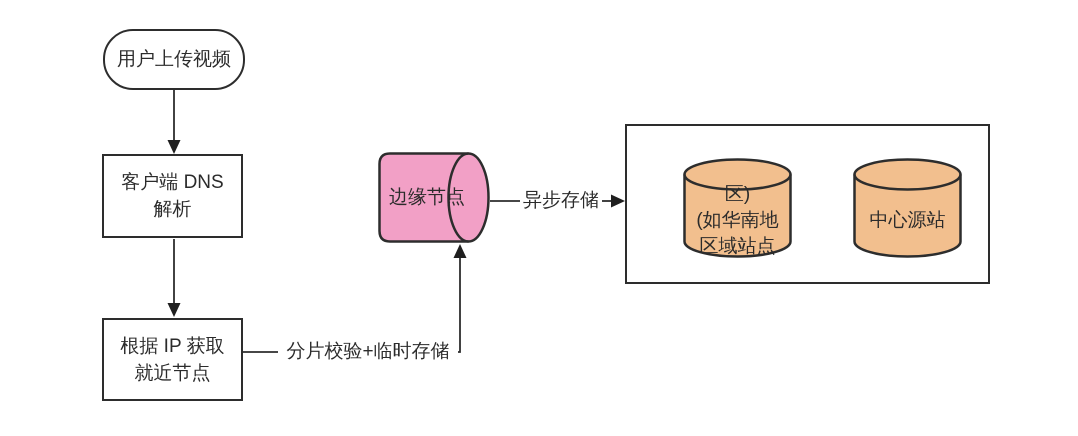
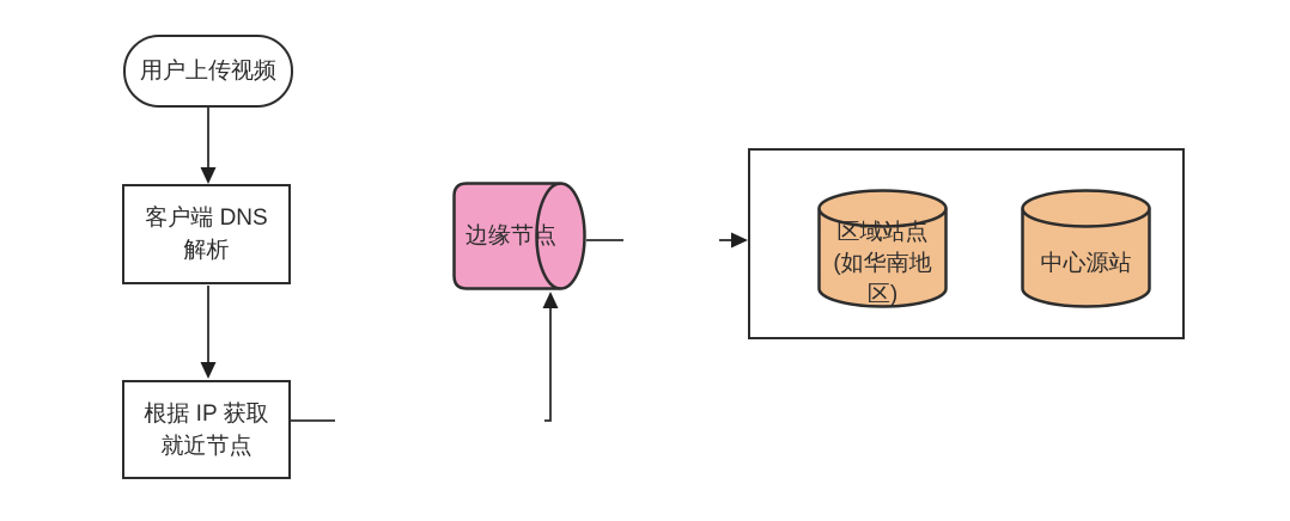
  用户上传视频
  客户端 DNS
  解析
  根据 IP 获取
  就近节点
  边缘节点
- 区)
+ 区域站点
  (如华南地
- 区域站点
+ 区)
  中心源站
- 分片校验+临时存储
- 异步存储
